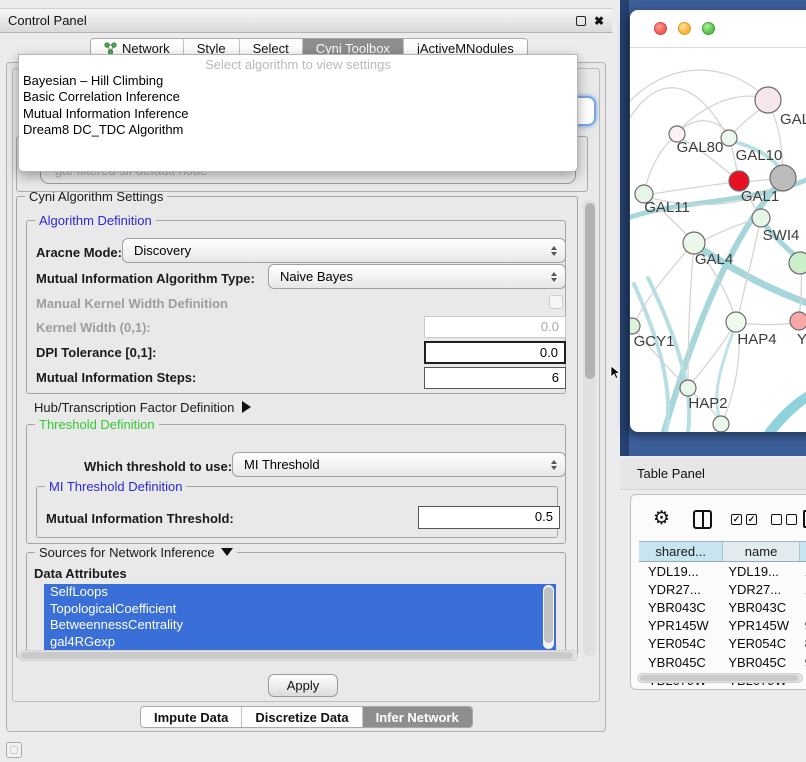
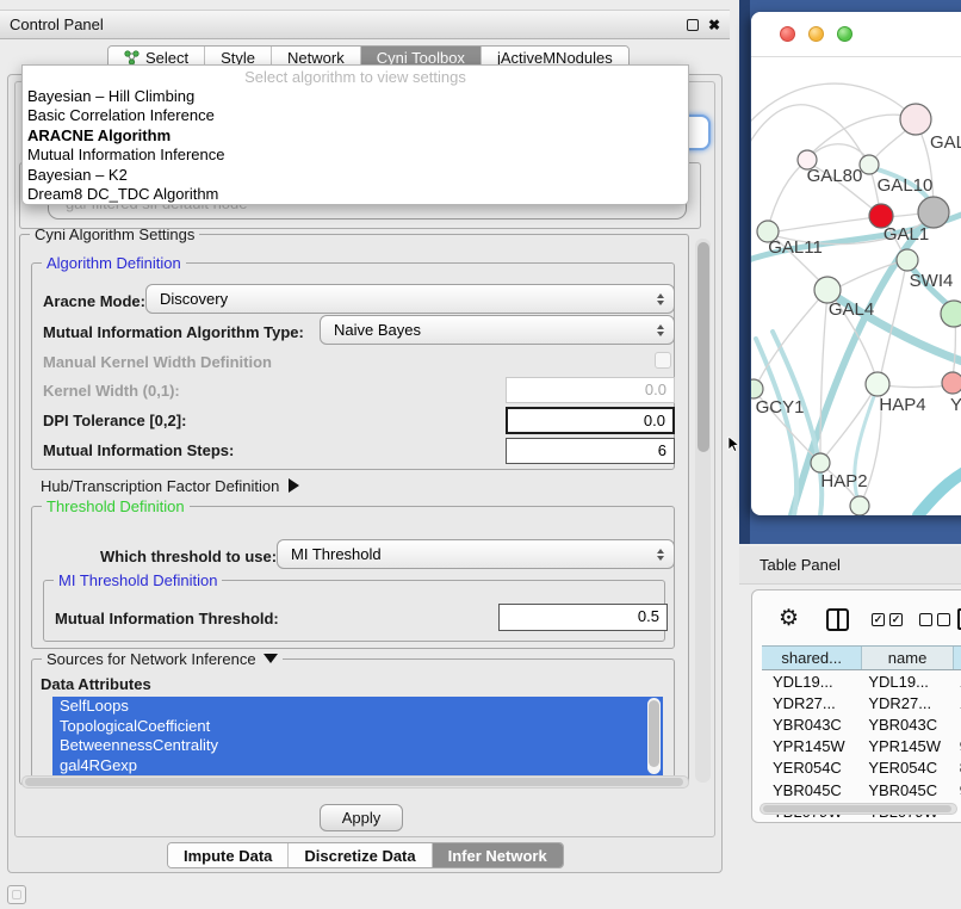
  Control Panel
  ✖
- Network
+ Select
  Style
- Select
+ Network
  Cyni Toolbox
  jActiveMNodules
  Select algorithm to view settings
  Bayesian – Hill Climbing
  Basic Correlation Inference
+ ARACNE Algorithm
  Mutual Information Inference
+ Bayesian – K2
  Dream8 DC_TDC Algorithm
  Cyni Algorithm Settings
  Algorithm Definition
  Aracne Mode:
  Discovery
  Mutual Information Algorithm Type:
  Naive Bayes
  Manual Kernel Width Definition
  Kernel Width (0,1):
  0.0
- DPI Tolerance [0,1]:
+ DPI Tolerance [0,2]:
  0.0
  Mutual Information Steps:
  6
  Hub/Transcription Factor Definition
  Threshold Definition
  Which threshold to use:
  MI Threshold
  MI Threshold Definition
  Mutual Information Threshold:
  0.5
  Sources for Network Inference
  Data Attributes
  SelfLoops
  TopologicalCoefficient
  BetweennessCentrality
  gal4RGexp
  Apply
  Impute Data
  Discretize Data
  Infer Network
  GAL80
  GAL10
  GAL1
  GAL11
  SWI4
  GAL4
  GCY1
  HAP4
  Y
  HAP2
  Table Panel
  ⚙
  ✓
  ✓
  shared...
  name
  YDL19...
  YDL19...
  YDR27...
  YDR27...
  YBR043C
  YBR043C
  YPR145W
  YPR145W
  YER054C
  YER054C
  YBR045C
  YBR045C
